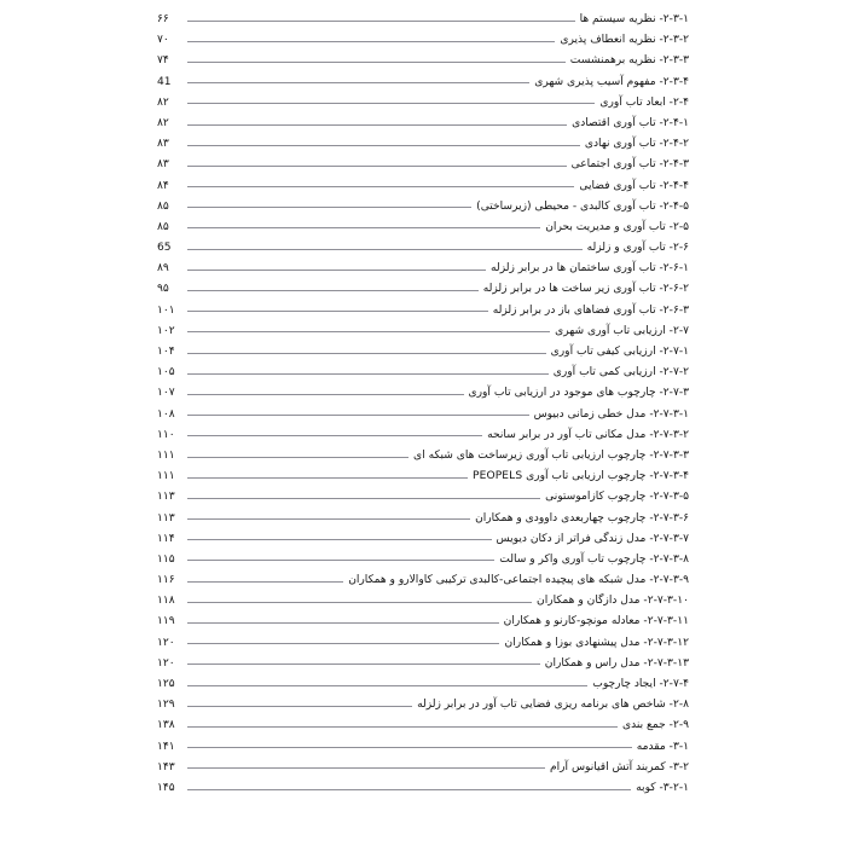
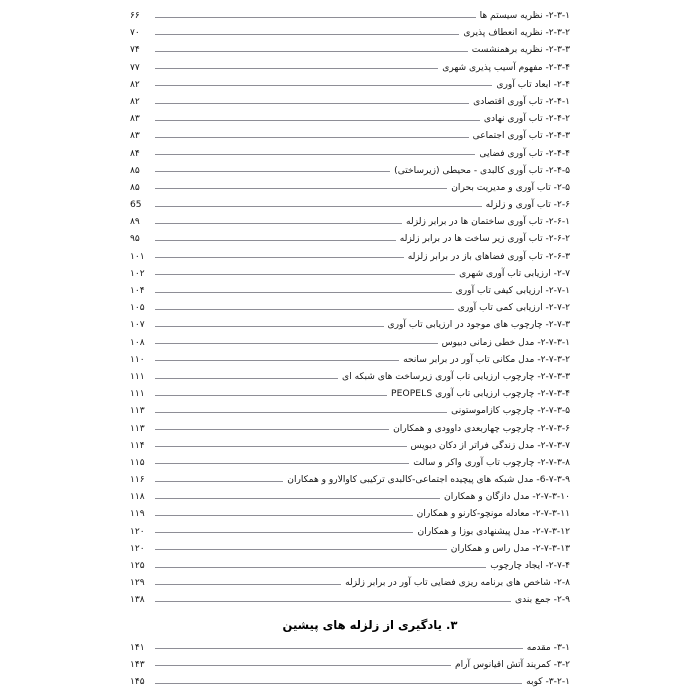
  ۲-۳-۱- نظریه سیستم ها
  ۶۶
  ۲-۳-۲- نظریه انعطاف پذیری
  ۷۰
  ۲-۳-۳- نظریه برهمنشست
  ۷۴
  ۲-۳-۴- مفهوم آسیب پذیری شهری
- 41
+ ۷۷
  ۲-۴- ابعاد تاب آوری
  ۸۲
  ۲-۴-۱- تاب آوری اقتصادی
  ۸۲
  ۲-۴-۲- تاب آوری نهادی
  ۸۳
  ۲-۴-۳- تاب آوری اجتماعی
  ۸۳
  ۲-۴-۴- تاب آوری فضایی
  ۸۴
  ۲-۴-۵- تاب آوری کالبدی - محیطی (زیرساختی)
  ۸۵
  ۲-۵- تاب آوری و مدیریت بحران
  ۸۵
  ۲-۶- تاب آوری و زلزله
  65
  ۲-۶-۱- تاب آوری ساختمان ها در برابر زلزله
  ۸۹
  ۲-۶-۲- تاب آوری زیر ساخت ها در برابر زلزله
  ۹۵
  ۲-۶-۳- تاب آوری فضاهای باز در برابر زلزله
  ۱۰۱
  ۲-۷- ارزیابی تاب آوری شهری
  ۱۰۲
  ۲-۷-۱- ارزیابی کیفی تاب آوری
  ۱۰۴
  ۲-۷-۲- ارزیابی کمی تاب آوری
  ۱۰۵
  ۲-۷-۳- چارچوب های موجود در ارزیابی تاب آوری
  ۱۰۷
  ۲-۷-۳-۱- مدل خطی زمانی دبیوس
  ۱۰۸
  ۲-۷-۳-۲- مدل مکانی تاب آور در برابر سانحه
  ۱۱۰
  ۲-۷-۳-۳- چارچوب ارزیابی تاب آوری زیرساخت های شبکه ای
  ۱۱۱
  ۲-۷-۳-۴- چارچوب ارزیابی تاب آوری PEOPELS
  ۱۱۱
  ۲-۷-۳-۵- چارچوب کازاموستونی
  ۱۱۳
  ۲-۷-۳-۶- چارچوب چهاربعدی داوودی و همکاران
  ۱۱۳
  ۲-۷-۳-۷- مدل زندگی فراتر از دکان دیویس
  ۱۱۴
  ۲-۷-۳-۸- چارچوب تاب آوری واکر و سالت
  ۱۱۵
- ۲-۷-۳-۹- مدل شبکه های پیچیده اجتماعی-کالبدی ترکیبی کاوالارو و همکاران
+ 6-۷-۳-۹- مدل شبکه های پیچیده اجتماعی-کالبدی ترکیبی کاوالارو و همکاران
  ۱۱۶
  ۲-۷-۳-۱۰- مدل دازگان و همکاران
  ۱۱۸
  ۲-۷-۳-۱۱- معادله مونچو-کارنو و همکاران
  ۱۱۹
  ۲-۷-۳-۱۲- مدل پیشنهادی بوزا و همکاران
  ۱۲۰
  ۲-۷-۳-۱۳- مدل راس و همکاران
  ۱۲۰
  ۲-۷-۴- ایجاد چارچوب
  ۱۲۵
  ۲-۸- شاخص های برنامه ریزی فضایی تاب آور در برابر زلزله
  ۱۲۹
  ۲-۹- جمع بندی
  ۱۳۸
+ ۳. یادگیری از زلزله های پیشین
  ۳-۱- مقدمه
  ۱۴۱
  ۳-۲- کمربند آتش اقیانوس آرام
  ۱۴۳
  ۳-۲-۱- کوبه
  ۱۴۵
